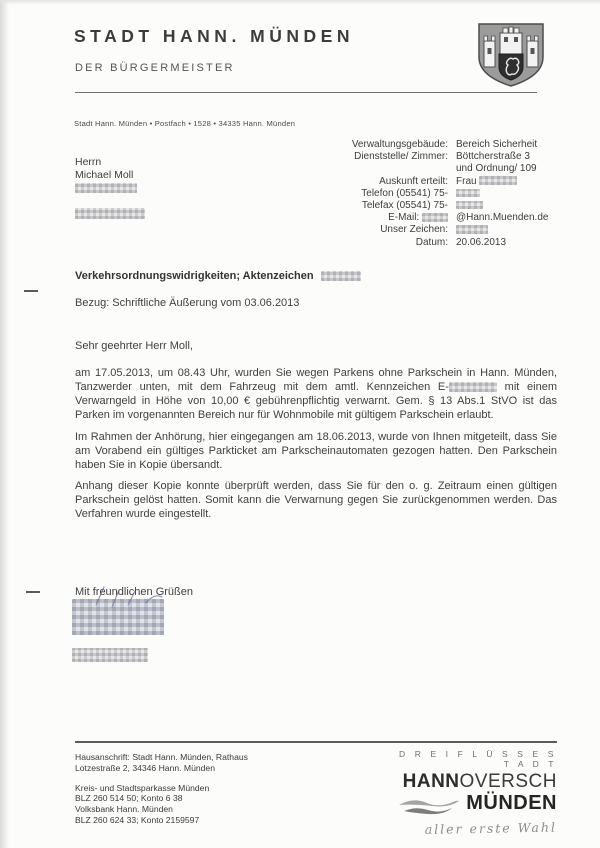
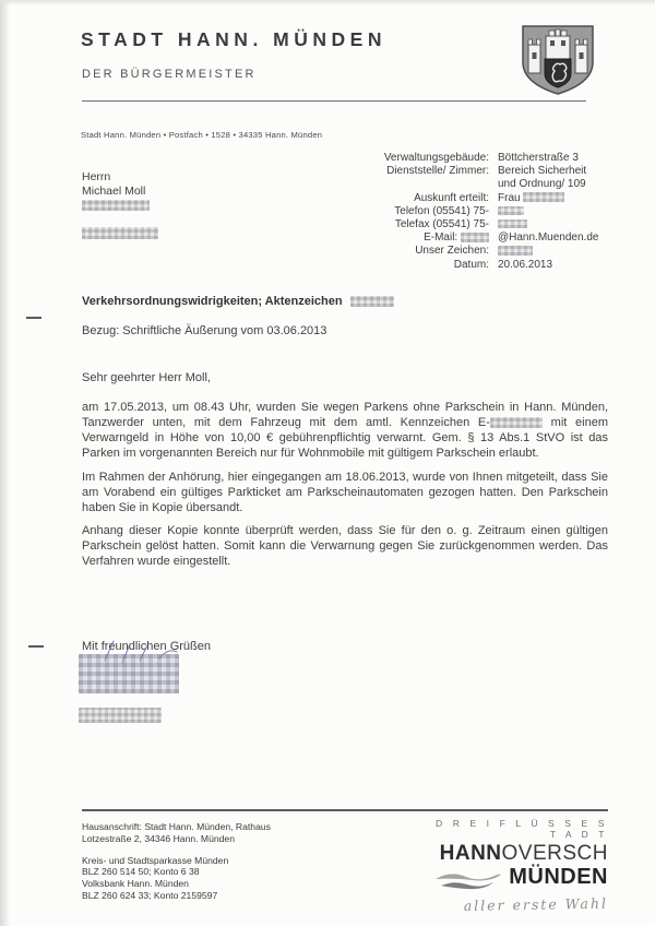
  STADT HANN. MÜNDEN
  DER BÜRGERMEISTER
  Stadt Hann. Münden • Postfach • 1528 • 34335 Hann. Münden
  Herrn
  Michael Moll
  Verwaltungsgebäude:
- Bereich Sicherheit
+ Böttcherstraße 3
  Dienststelle/ Zimmer:
- Böttcherstraße 3
+ Bereich Sicherheit
  und Ordnung/ 109
  Auskunft erteilt:
  Frau
  Telefon (05541) 75-
  Telefax (05541) 75-
  E-Mail:
  @Hann.Muenden.de
  Unser Zeichen:
  Datum:
  20.06.2013
  Verkehrsordnungswidrigkeiten; Aktenzeichen
  Bezug: Schriftliche Äußerung vom 03.06.2013
  Sehr geehrter Herr Moll,
  am 17.05.2013, um 08.43 Uhr, wurden Sie wegen Parkens ohne Parkschein in Hann. Münden, Tanzwerder unten, mit dem Fahrzeug mit dem amtl. Kennzeichen E- mit einem Verwarngeld in Höhe von 10,00 € gebührenpflichtig verwarnt. Gem. § 13 Abs.1 StVO ist das Parken im vorgenannten Bereich nur für Wohnmobile mit gültigem Parkschein erlaubt.
  Im Rahmen der Anhörung, hier eingegangen am 18.06.2013, wurde von Ihnen mitgeteilt, dass Sie am Vorabend ein gültiges Parkticket am Parkscheinautomaten gezogen hatten. Den Parkschein haben Sie in Kopie übersandt.
  Anhang dieser Kopie konnte überprüft werden, dass Sie für den o. g. Zeitraum einen gültigen Parkschein gelöst hatten. Somit kann die Verwarnung gegen Sie zurückgenommen werden. Das Verfahren wurde eingestellt.
  Mit freundlichen Grüßen
  Hausanschrift: Stadt Hann. Münden, Rathaus
  Lotzestraße 2, 34346 Hann. Münden
  Kreis- und Stadtsparkasse Münden
  BLZ 260 514 50; Konto 6 38
  Volksbank Hann. Münden
  BLZ 260 624 33; Konto 2159597
  D R E I F L Ü S S E S T A D T
  HANNOVERSCH
  MÜNDEN
  aller erste Wahl
